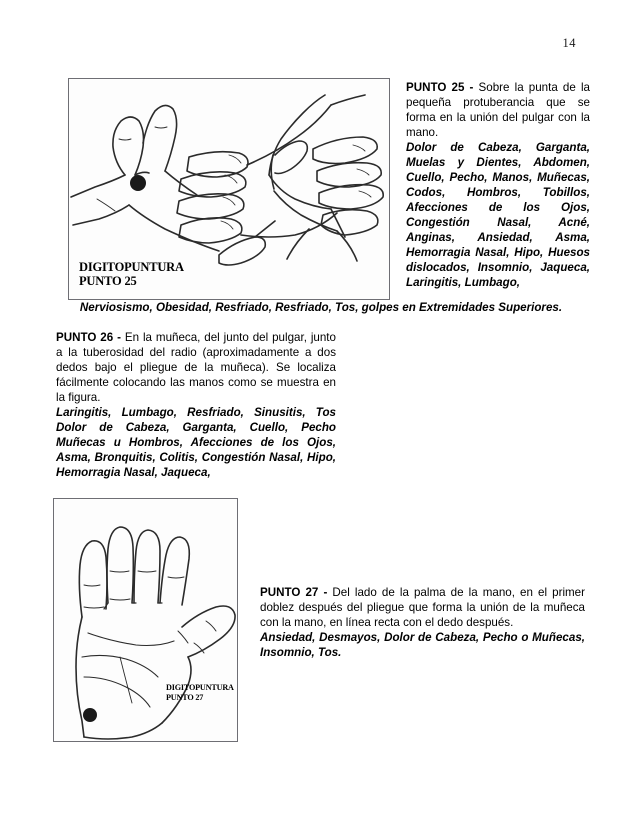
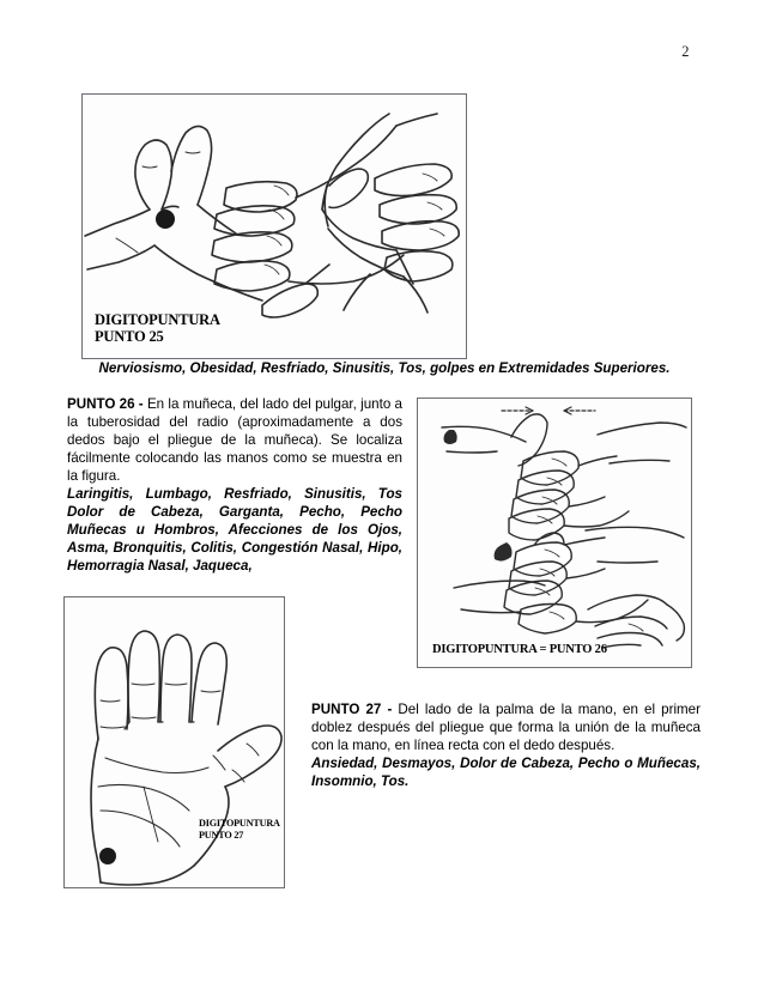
- 14
+ 2
  DIGITOPUNTURA
  PUNTO 25
- PUNTO 25 - Sobre la punta de la pequeña protuberancia que se forma en la unión del pulgar con la mano.
- Dolor de Cabeza, Garganta, Muelas y Dientes, Abdomen, Cuello, Pecho, Manos, Muñecas, Codos, Hombros, Tobillos, Afecciones de los Ojos, Congestión Nasal, Acné, Anginas, Ansiedad, Asma, Hemorragia Nasal, Hipo, Huesos dislocados, Insomnio, Jaqueca, Laringitis, Lumbago,
- Nerviosismo, Obesidad, Resfriado, Resfriado, Tos, golpes en Extremidades Superiores.
+ Nerviosismo, Obesidad, Resfriado, Sinusitis, Tos, golpes en Extremidades Superiores.
- PUNTO 26 - En la muñeca, del junto del pulgar, junto a la tuberosidad del radio (aproximadamente a dos dedos bajo el pliegue de la muñeca). Se localiza fácilmente colocando las manos como se muestra en la figura.
+ PUNTO 26 - En la muñeca, del lado del pulgar, junto a la tuberosidad del radio (aproximadamente a dos dedos bajo el pliegue de la muñeca). Se localiza fácilmente colocando las manos como se muestra en la figura.
- Laringitis, Lumbago, Resfriado, Sinusitis, Tos Dolor de Cabeza, Garganta, Cuello, Pecho Muñecas u Hombros, Afecciones de los Ojos, Asma, Bronquitis, Colitis, Congestión Nasal, Hipo, Hemorragia Nasal, Jaqueca,
+ Laringitis, Lumbago, Resfriado, Sinusitis, Tos Dolor de Cabeza, Garganta, Pecho, Pecho Muñecas u Hombros, Afecciones de los Ojos, Asma, Bronquitis, Colitis, Congestión Nasal, Hipo, Hemorragia Nasal, Jaqueca,
+ DIGITOPUNTURA = PUNTO 26
  DIGITOPUNTURA
  PUNTO 27
  PUNTO 27 - Del lado de la palma de la mano, en el primer doblez después del pliegue que forma la unión de la muñeca con la mano, en línea recta con el dedo después.
  Ansiedad, Desmayos, Dolor de Cabeza, Pecho o Muñecas, Insomnio, Tos.
